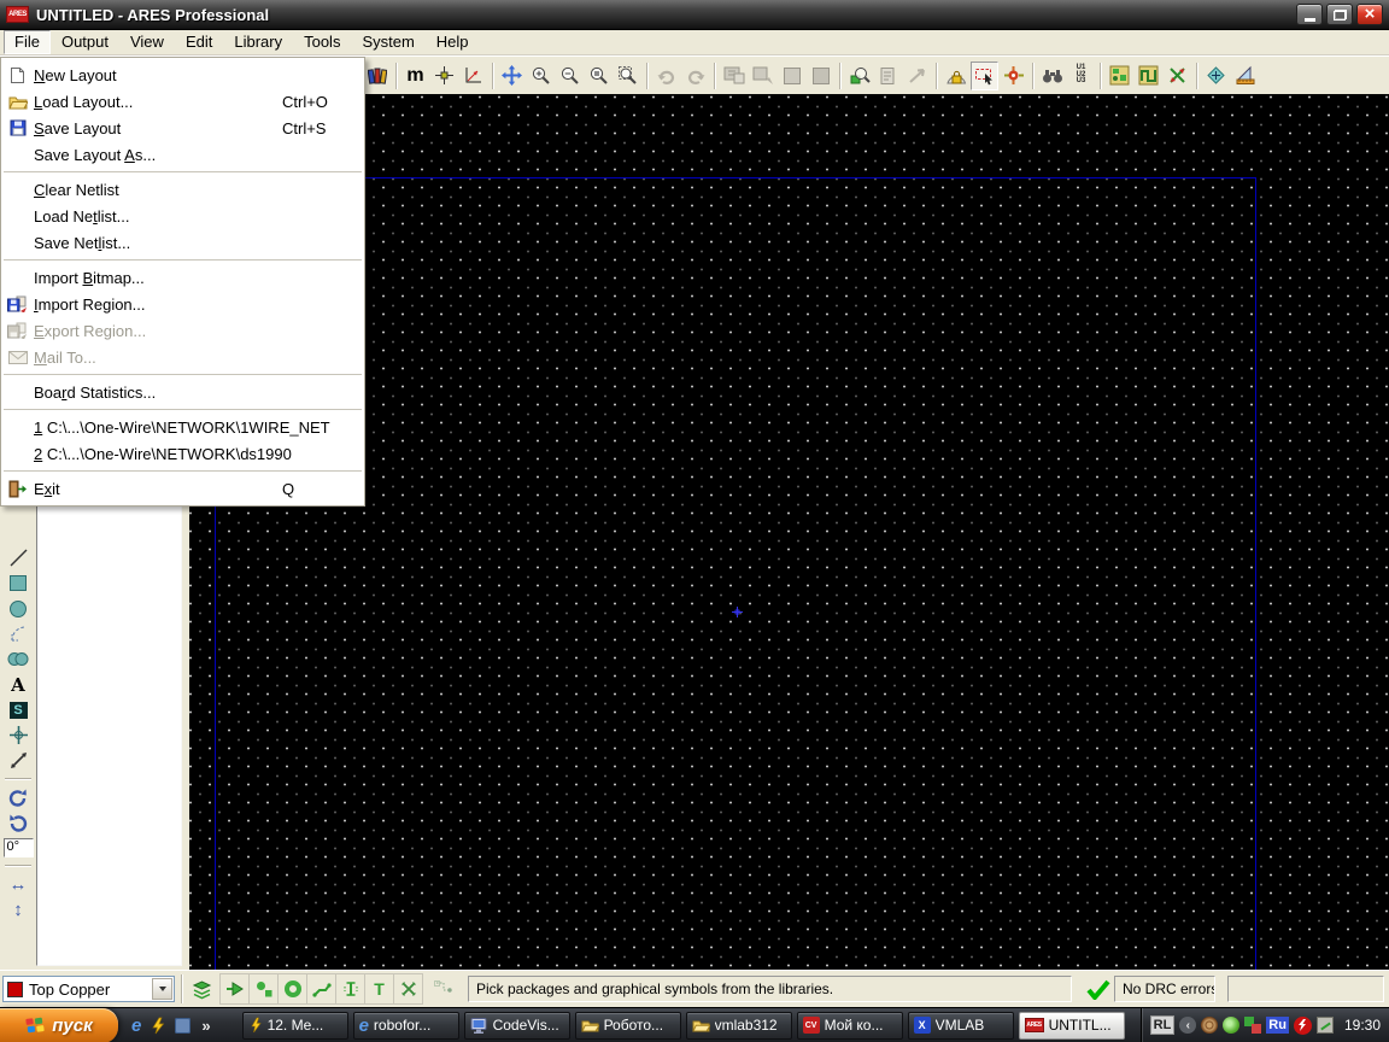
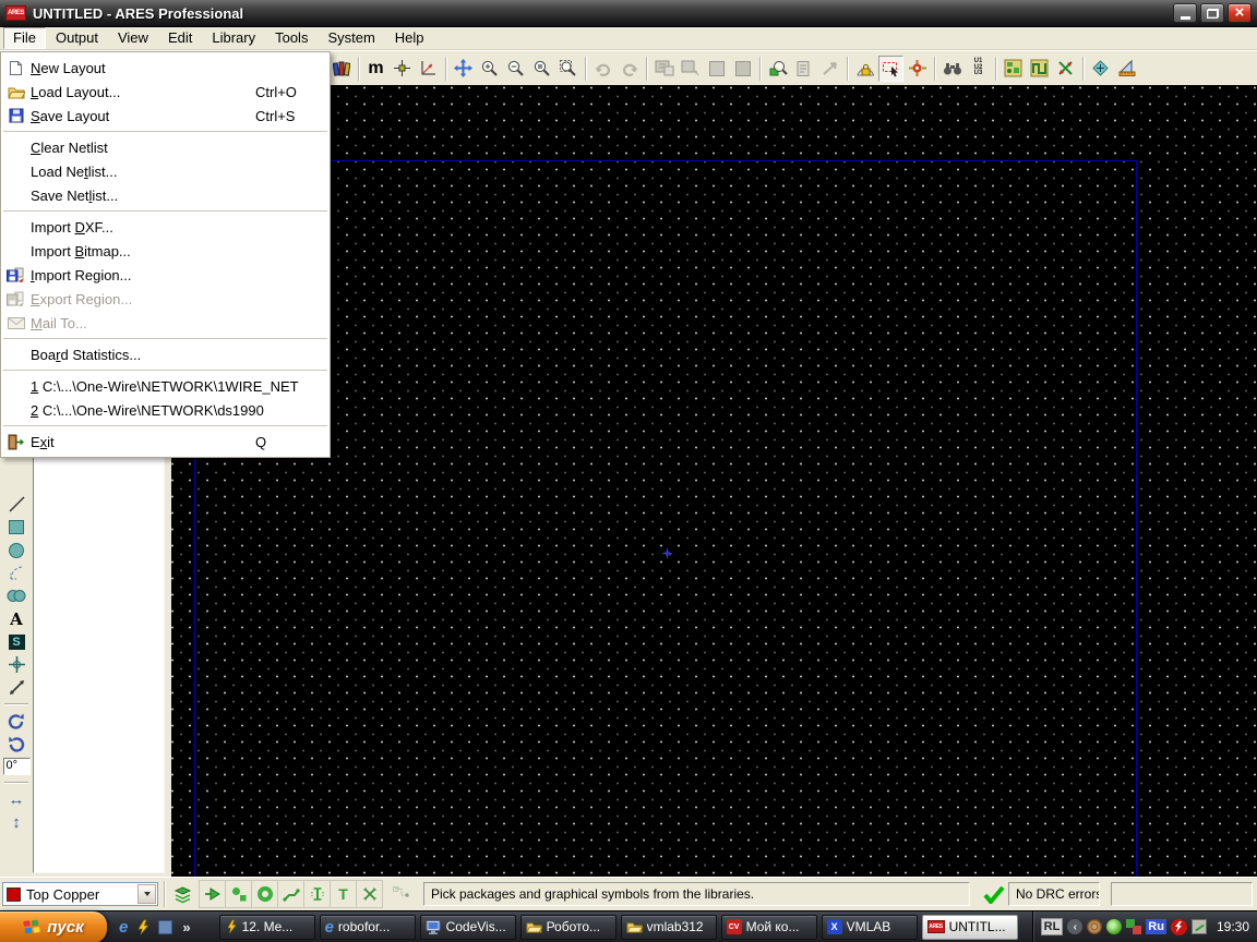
  UNTITLED - ARES Professional
  File
  Output
  View
  Edit
  Library
  Tools
  System
  Help
  m
  A
  S
  0°
  ↔
  ↕
  Top Copper
  T
  Pick packages and graphical symbols from the libraries.
  No DRC error
  пуск
  e
  »
  12. Me...
  e
  robofor...
  CodeVis...
  Робото...
  vmlab312
  Мой ко...
  X
  VMLAB
  UNTITL...
  RL
  ‹
  Ru
  19:30
  New Layout
  Load Layout...
  Ctrl+O
  Save Layout
  Ctrl+S
- Save Layout As...
  Clear Netlist
  Load Netlist...
  Save Netlist...
+ Import DXF...
  Import Bitmap...
  Import Region...
  Export Region...
  Mail To...
  Board Statistics...
  1 C:\...\One-Wire\NETWORK\1WIRE_NET
  2 C:\...\One-Wire\NETWORK\ds1990
  Exit
  Q
